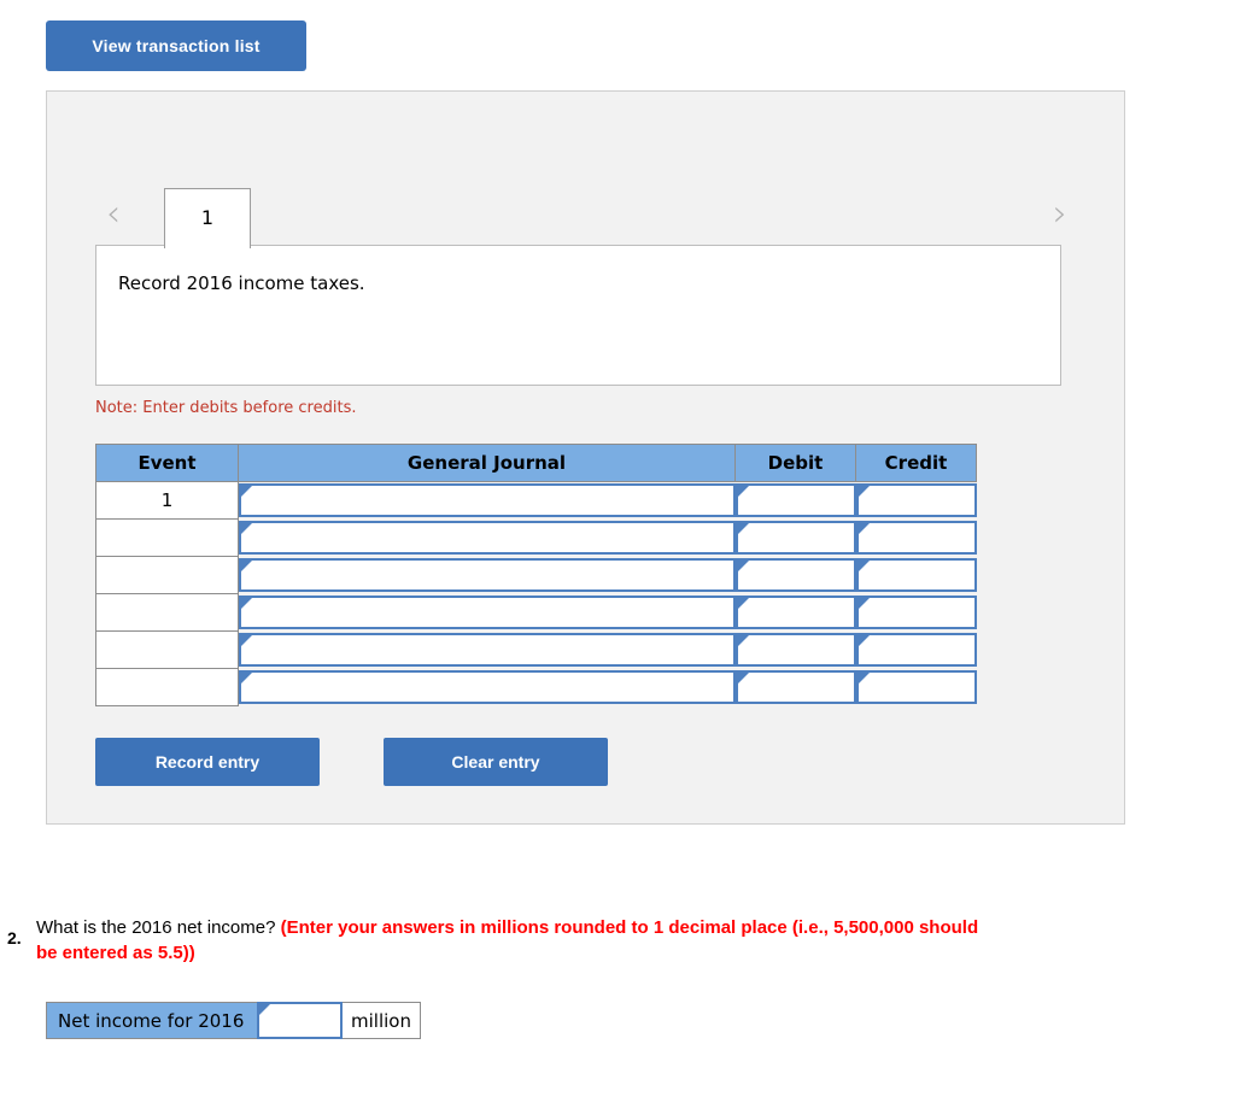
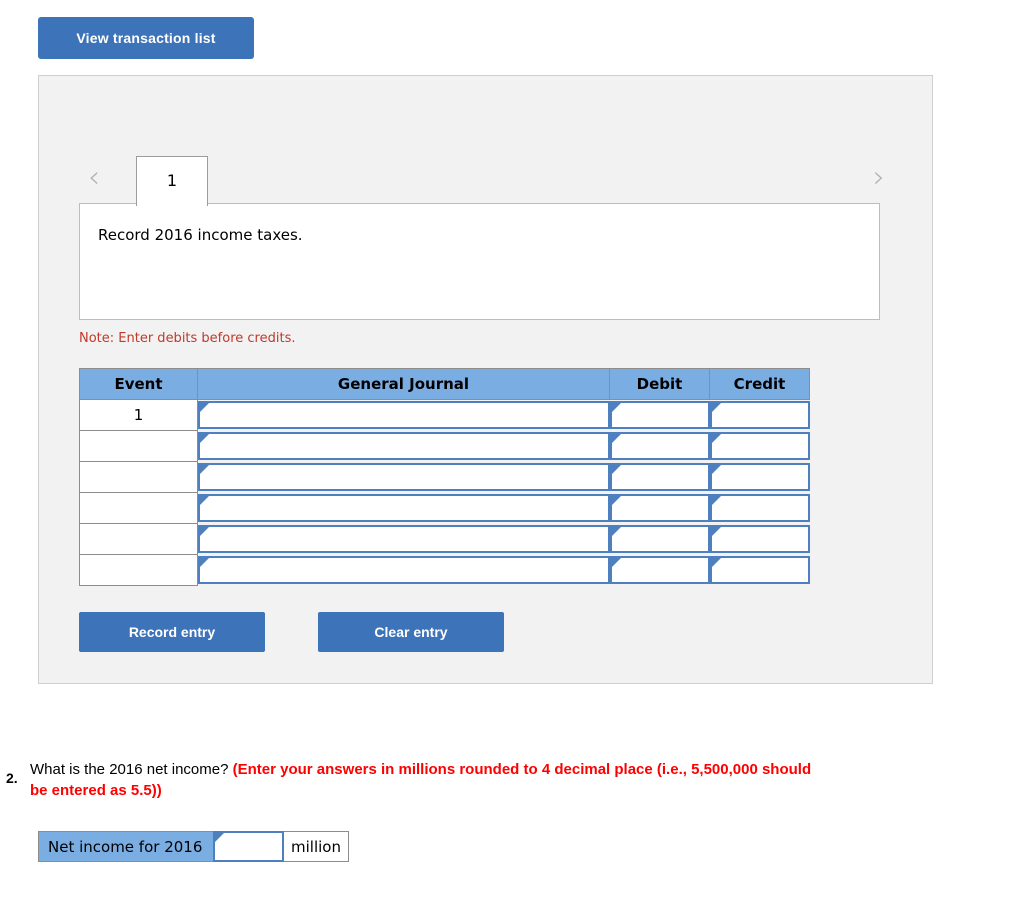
  View transaction list
  ‹
  1
  ›
  Record 2016 income taxes.
  Note: Enter debits before credits.
  Event	General Journal	Debit	Credit
  1
  Record entry
  Clear entry
  2.
- What is the 2016 net income? (Enter your answers in millions rounded to 1 decimal place (i.e., 5,500,000 should be entered as 5.5))
+ What is the 2016 net income? (Enter your answers in millions rounded to 4 decimal place (i.e., 5,500,000 should be entered as 5.5))
  Net income for 2016
  million
